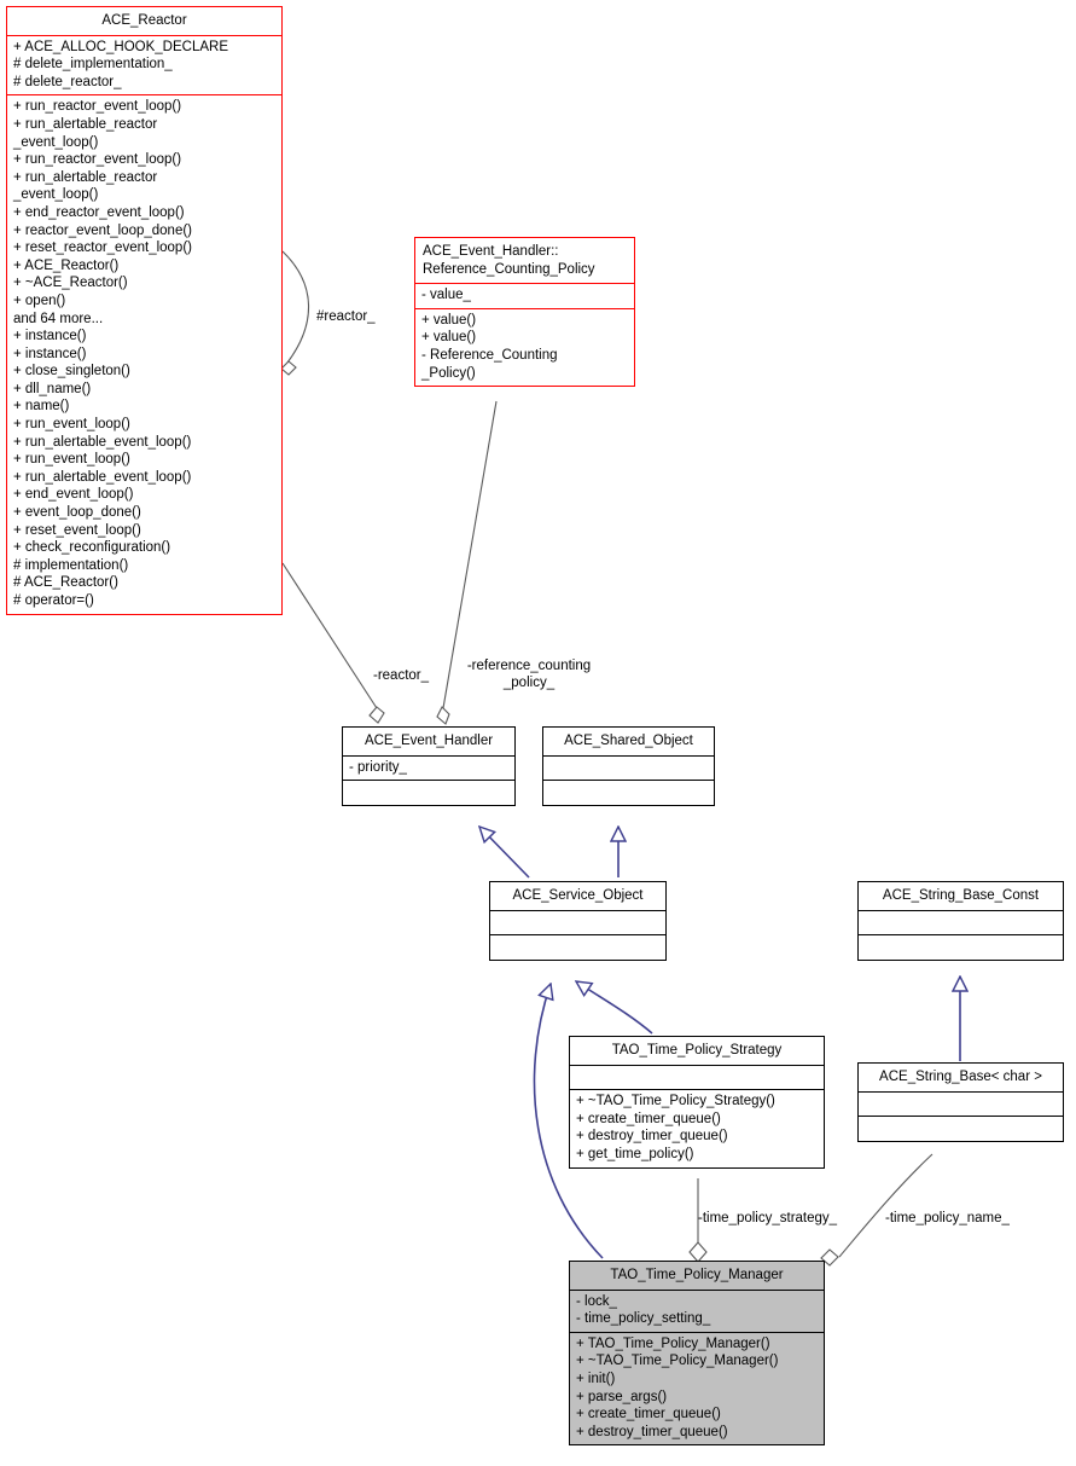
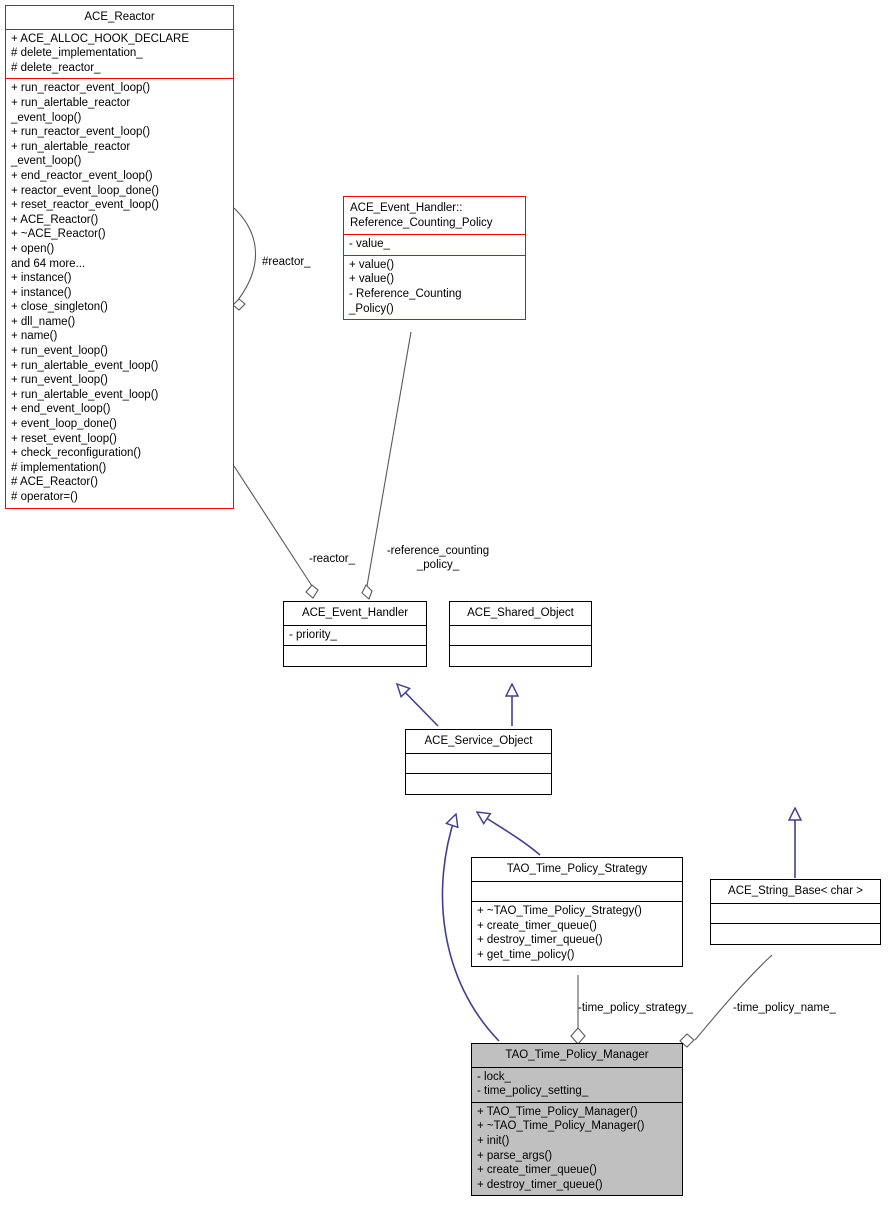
  ACE_Reactor
  + ACE_ALLOC_HOOK_DECLARE
  # delete_implementation_
  # delete_reactor_
  + run_reactor_event_loop()
  + run_alertable_reactor
  _event_loop()
  + run_reactor_event_loop()
  + run_alertable_reactor
  _event_loop()
  + end_reactor_event_loop()
  + reactor_event_loop_done()
  + reset_reactor_event_loop()
  + ACE_Reactor()
  + ~ACE_Reactor()
  + open()
  and 64 more...
  + instance()
  + instance()
  + close_singleton()
  + dll_name()
  + name()
  + run_event_loop()
  + run_alertable_event_loop()
  + run_event_loop()
  + run_alertable_event_loop()
  + end_event_loop()
  + event_loop_done()
  + reset_event_loop()
  + check_reconfiguration()
  # implementation()
  # ACE_Reactor()
  # operator=()
  ACE_Event_Handler::
  Reference_Counting_Policy
  - value_
  + value()
  + value()
  - Reference_Counting
  _Policy()
  ACE_Event_Handler
  - priority_
  ACE_Shared_Object
  ACE_Service_Object
  TAO_Time_Policy_Strategy
  + ~TAO_Time_Policy_Strategy()
  + create_timer_queue()
  + destroy_timer_queue()
  + get_time_policy()
- ACE_String_Base_Const
  ACE_String_Base< char >
  TAO_Time_Policy_Manager
  - lock_
  - time_policy_setting_
  + TAO_Time_Policy_Manager()
  + ~TAO_Time_Policy_Manager()
  + init()
  + parse_args()
  + create_timer_queue()
  + destroy_timer_queue()
  #reactor_
  -reactor_
  -reference_counting
  _policy_
  -time_policy_strategy_
  -time_policy_name_
